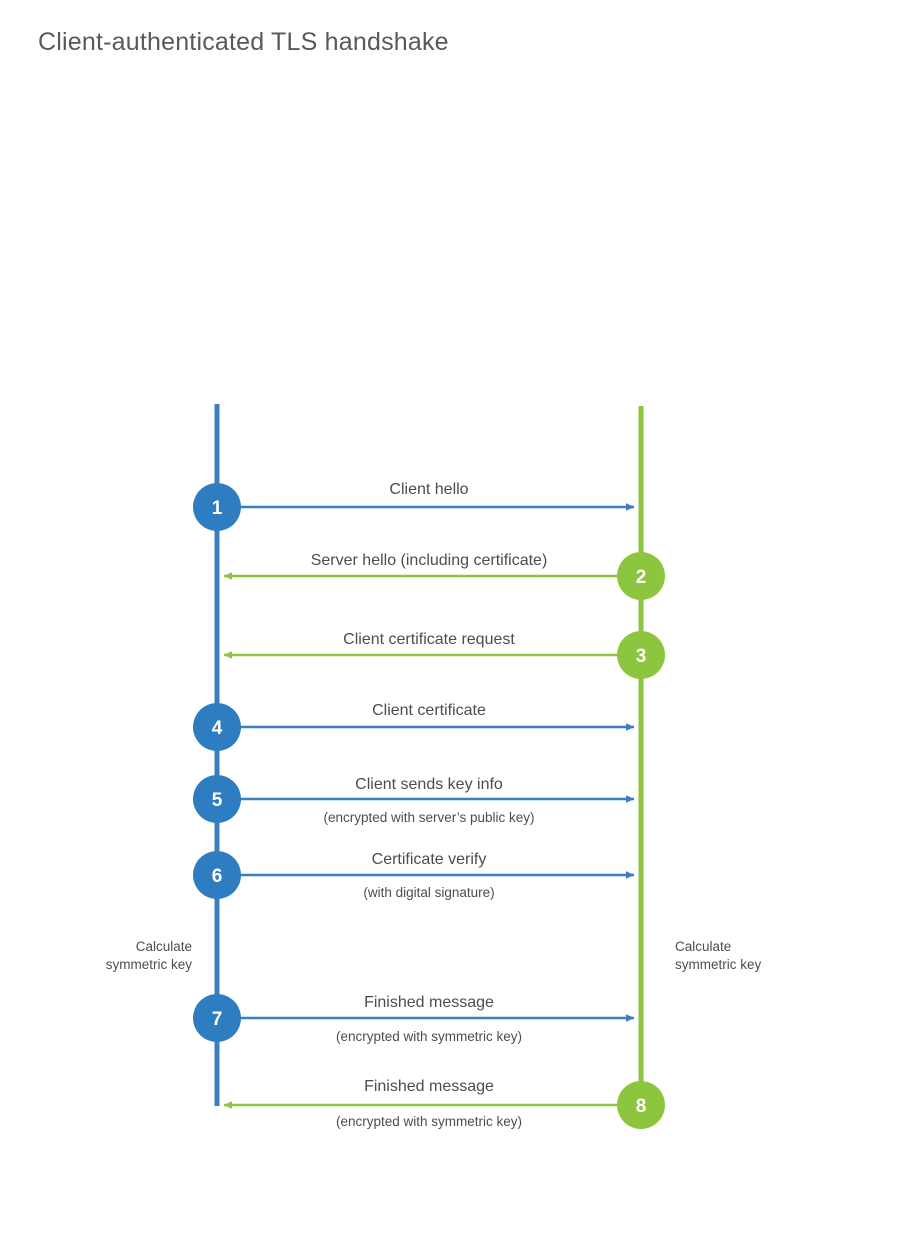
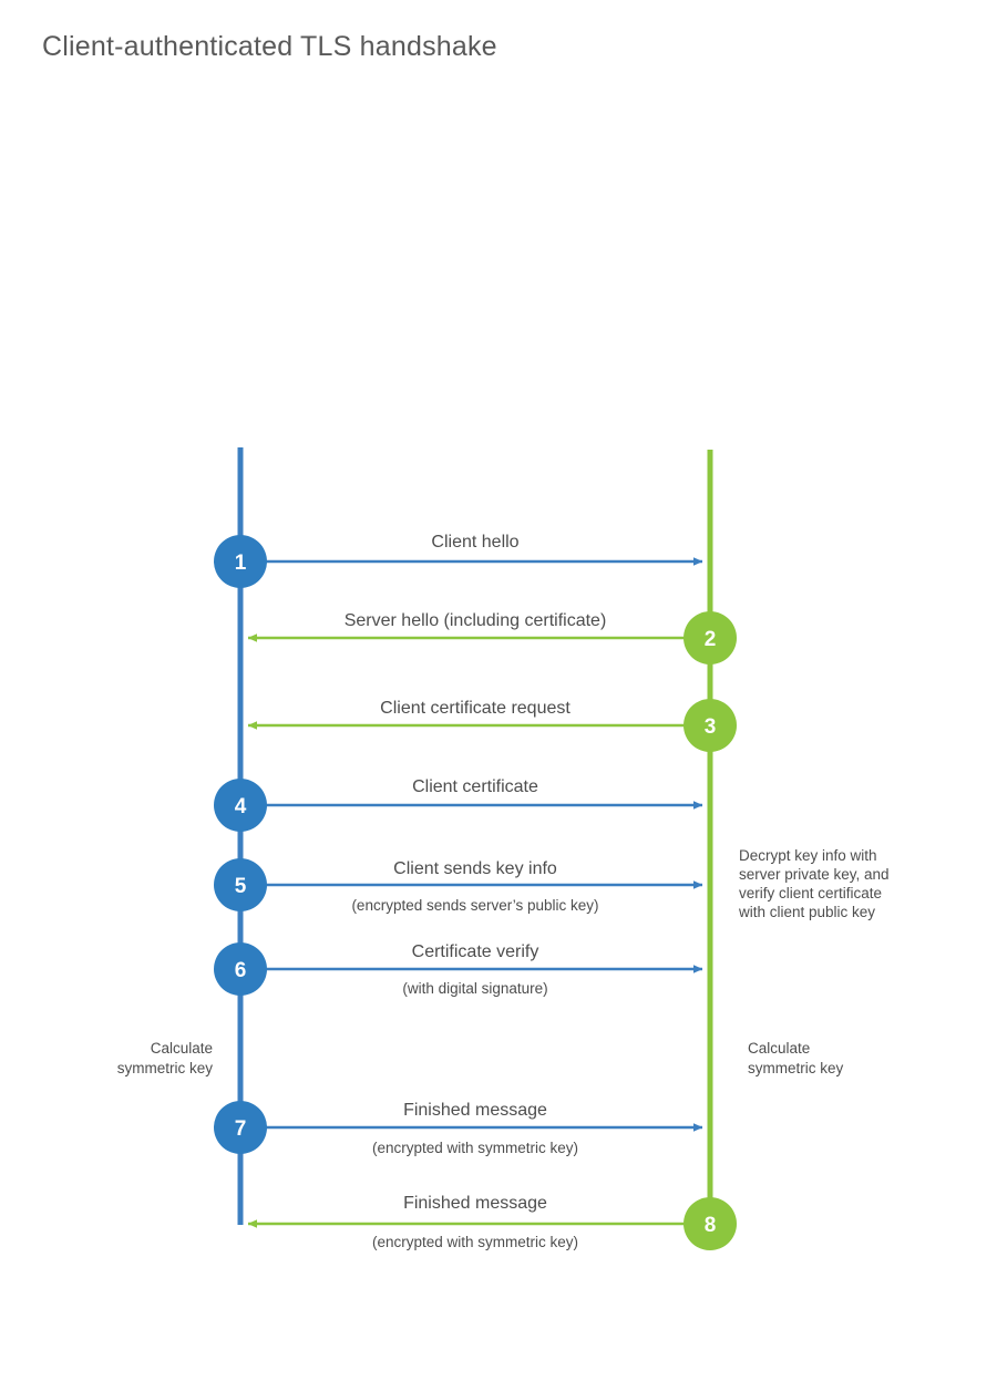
  Client-authenticated TLS handshake
  Client hello
  1
  Server hello (including certificate)
  2
  Client certificate request
  3
  Client certificate
  4
  Client sends key info
- (encrypted with server’s public key)
+ (encrypted sends server’s public key)
  5
  Certificate verify
  (with digital signature)
  6
  Finished message
  (encrypted with symmetric key)
  7
  Finished message
  (encrypted with symmetric key)
  8
+ Decrypt key info with
+ server private key, and
+ verify client certificate
+ with client public key
  Calculate
  symmetric key
  Calculate
  symmetric key
